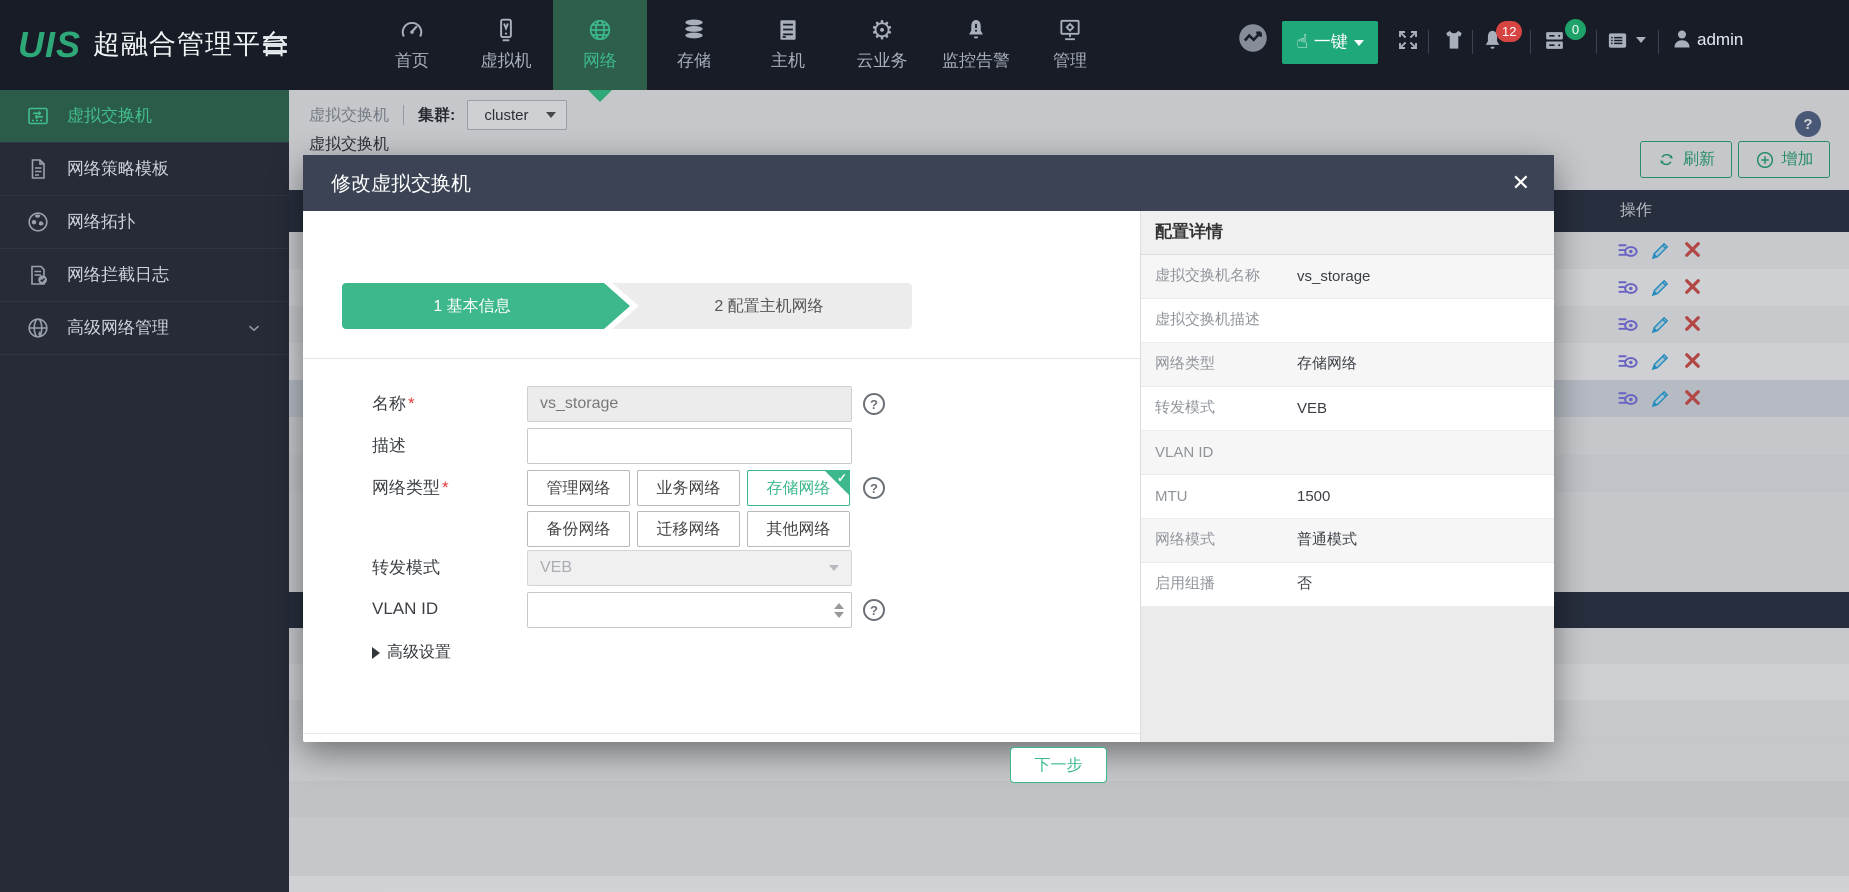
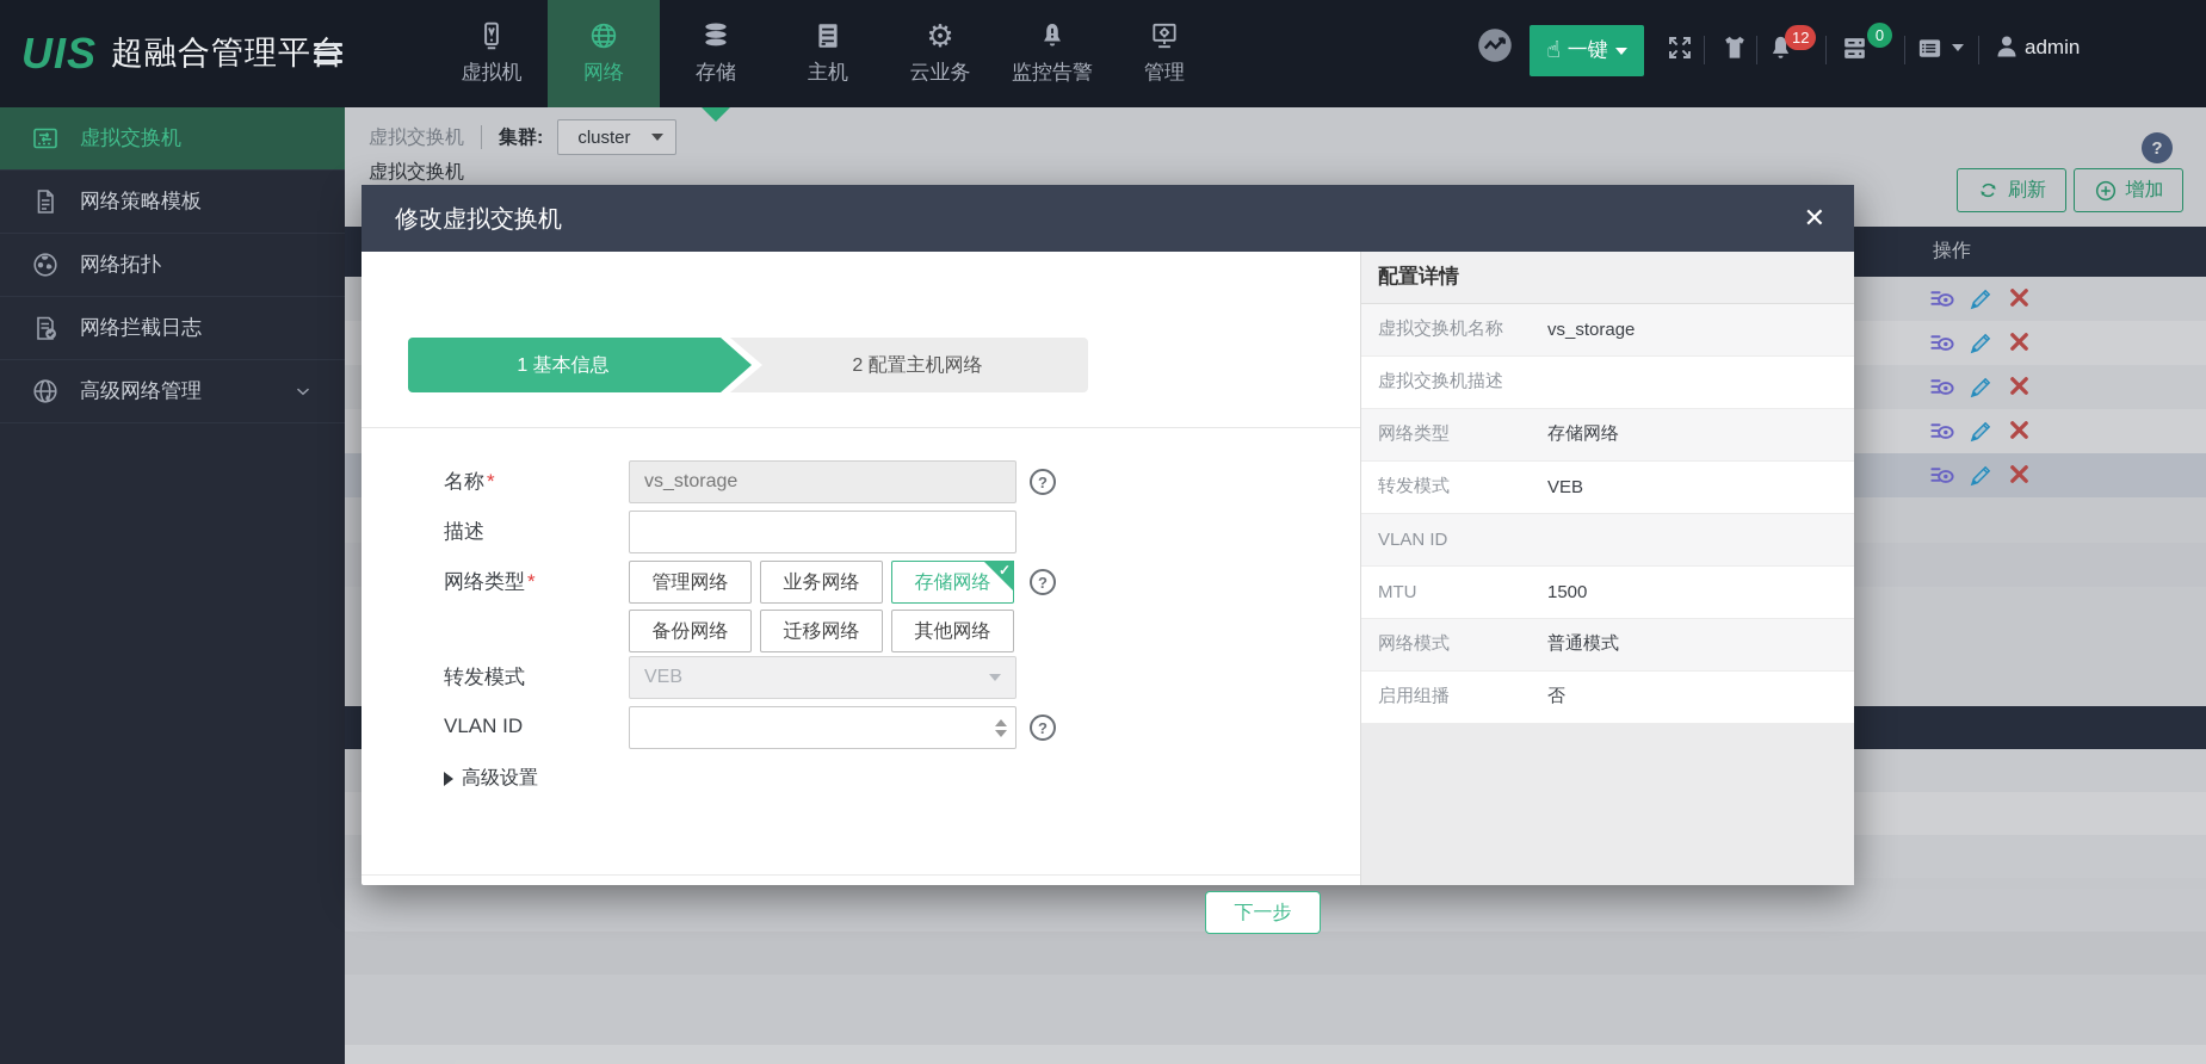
  UIS
  超融合管理平
- 首页
  虚拟机
  网络
  存储
  主机
  ⚙
  云业务
  监控告警
  管理
  ☝
  一键
  12
  0
  admin
  虚拟交换机
  网络策略模板
  网络拓扑
  网络拦截日志
  高级网络管理
  虚拟交换机
  集群:
  cluster
  虚拟交换机
  ?
  刷新
  增加
  操作
  修改虚拟交换机
  ✕
  2 配置主机网络
  1 基本信息
  名称*
  vs_storage
  ?
  描述
  网络类型*
  管理网络
  业务网络
  存储网络
  ✓
  ?
  备份网络
  迁移网络
  其他网络
  转发模式
  VEB
  VLAN ID
  ?
  高级设置
  下一步
  配置详情
  虚拟交换机名称
  vs_storage
  虚拟交换机描述
  网络类型
  存储网络
  转发模式
  VEB
  VLAN ID
  MTU
  1500
  网络模式
  普通模式
  启用组播
  否
